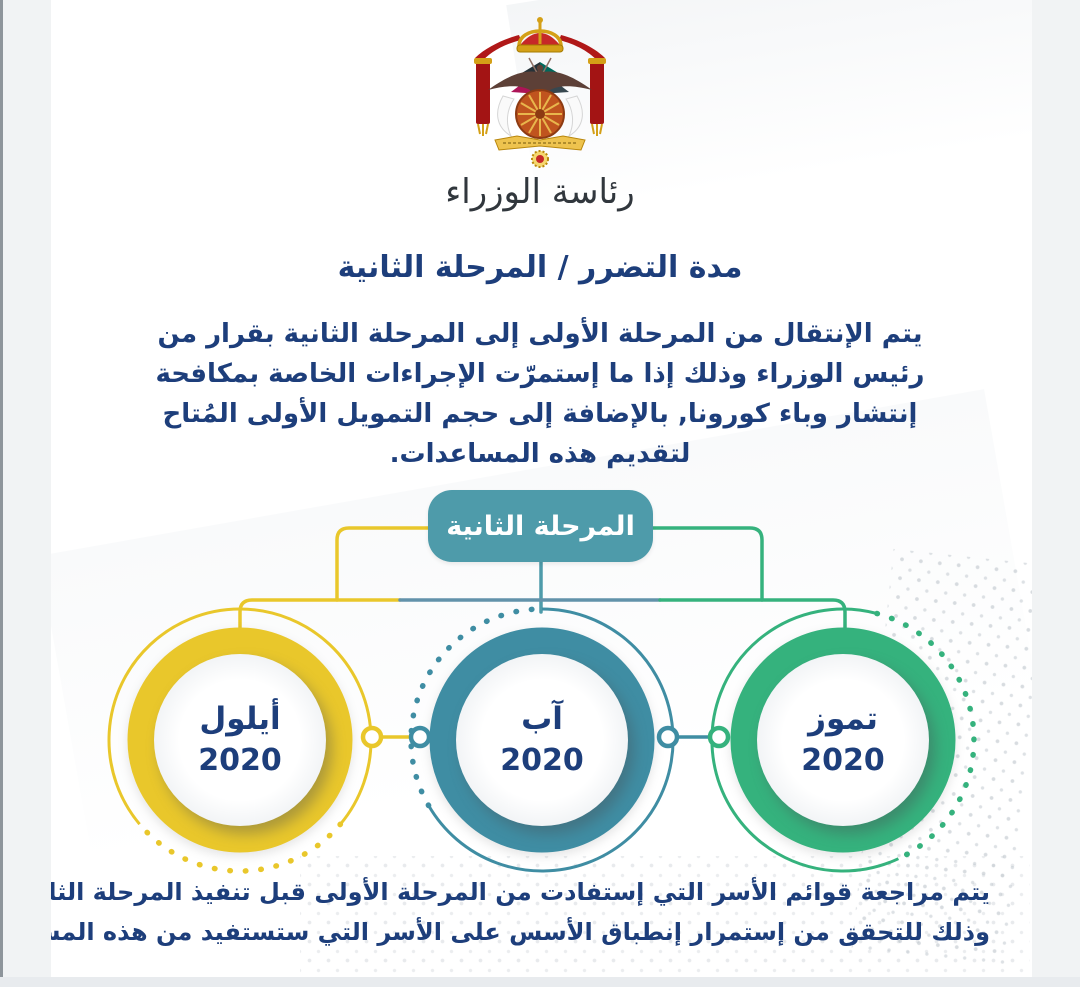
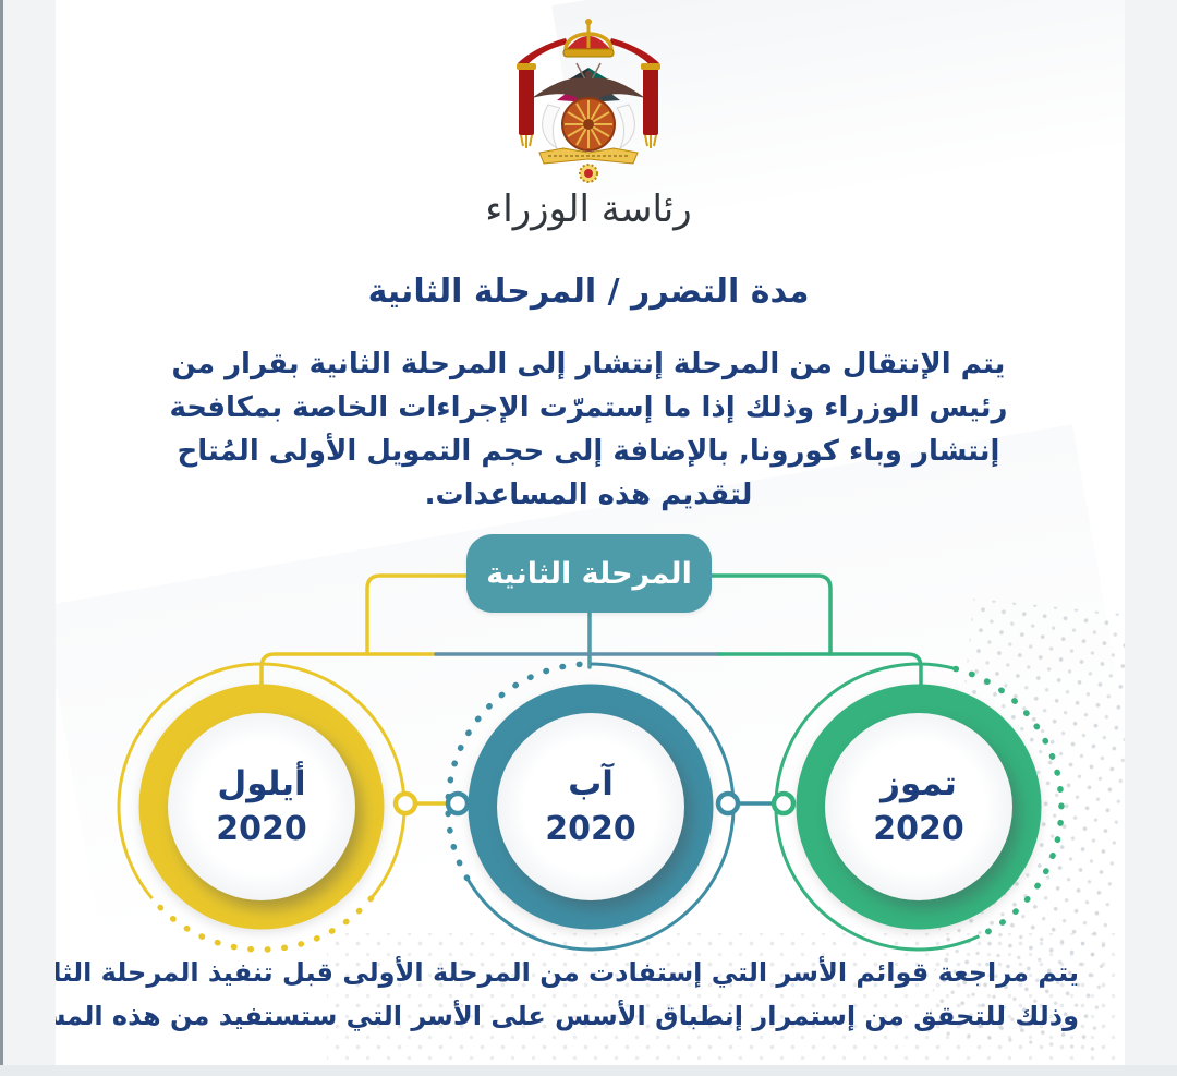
  رئاسة الوزراء
  مدة التضرر / المرحلة الثانية
- يتم الإنتقال من المرحلة الأولى إلى المرحلة الثانية بقرار من
+ يتم الإنتقال من المرحلة إنتشار إلى المرحلة الثانية بقرار من
  رئيس الوزراء وذلك إذا ما إستمرّت الإجراءات الخاصة بمكافحة
  إنتشار وباء كورونا, بالإضافة إلى حجم التمويل الأولى المُتاح
  لتقديم هذه المساعدات.
  المرحلة الثانية
  أيلول
  2020
  آب
  2020
  تموز
  2020
  يتم مراجعة قوائم الأسر التي إستفادت من المرحلة الأولى قبل تنفيذ المرحلة الثا
  وذلك للتحقق من إستمرار إنطباق الأسس على الأسر التي ستستفيد من هذه الم
